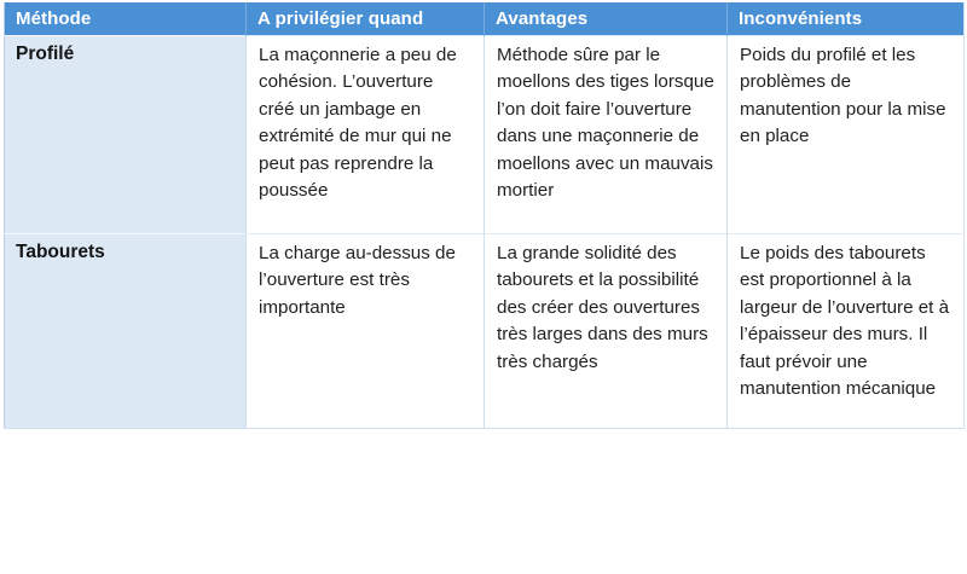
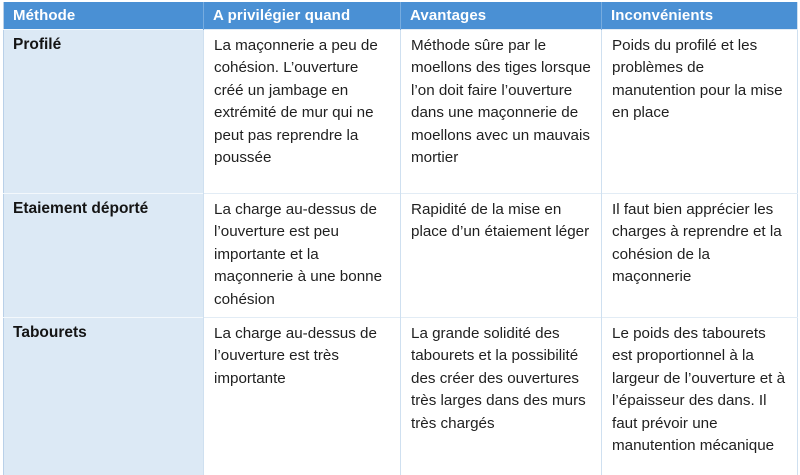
  Méthode	A privilégier quand	Avantages	Inconvénients
  Profilé	La maçonnerie a peu de cohésion. L’ouverture créé un jambage en extrémité de mur qui ne peut pas reprendre la poussée	Méthode sûre par le moellons des tiges lorsque l’on doit faire l’ouverture dans une maçonnerie de moellons avec un mauvais mortier	Poids du profilé et les problèmes de manutention pour la mise en place
+ Etaiement déporté	La charge au-dessus de l’ouverture est peu importante et la maçonnerie à une bonne cohésion	Rapidité de la mise en place d’un étaiement léger	Il faut bien apprécier les charges à reprendre et la cohésion de la maçonnerie
- Tabourets	La charge au-dessus de l’ouverture est très importante	La grande solidité des tabourets et la possibilité des créer des ouvertures très larges dans des murs très chargés	Le poids des tabourets est proportionnel à la largeur de l’ouverture et à l’épaisseur des murs. Il faut prévoir une manutention mécanique
+ Tabourets	La charge au-dessus de l’ouverture est très importante	La grande solidité des tabourets et la possibilité des créer des ouvertures très larges dans des murs très chargés	Le poids des tabourets est proportionnel à la largeur de l’ouverture et à l’épaisseur des dans. Il faut prévoir une manutention mécanique
